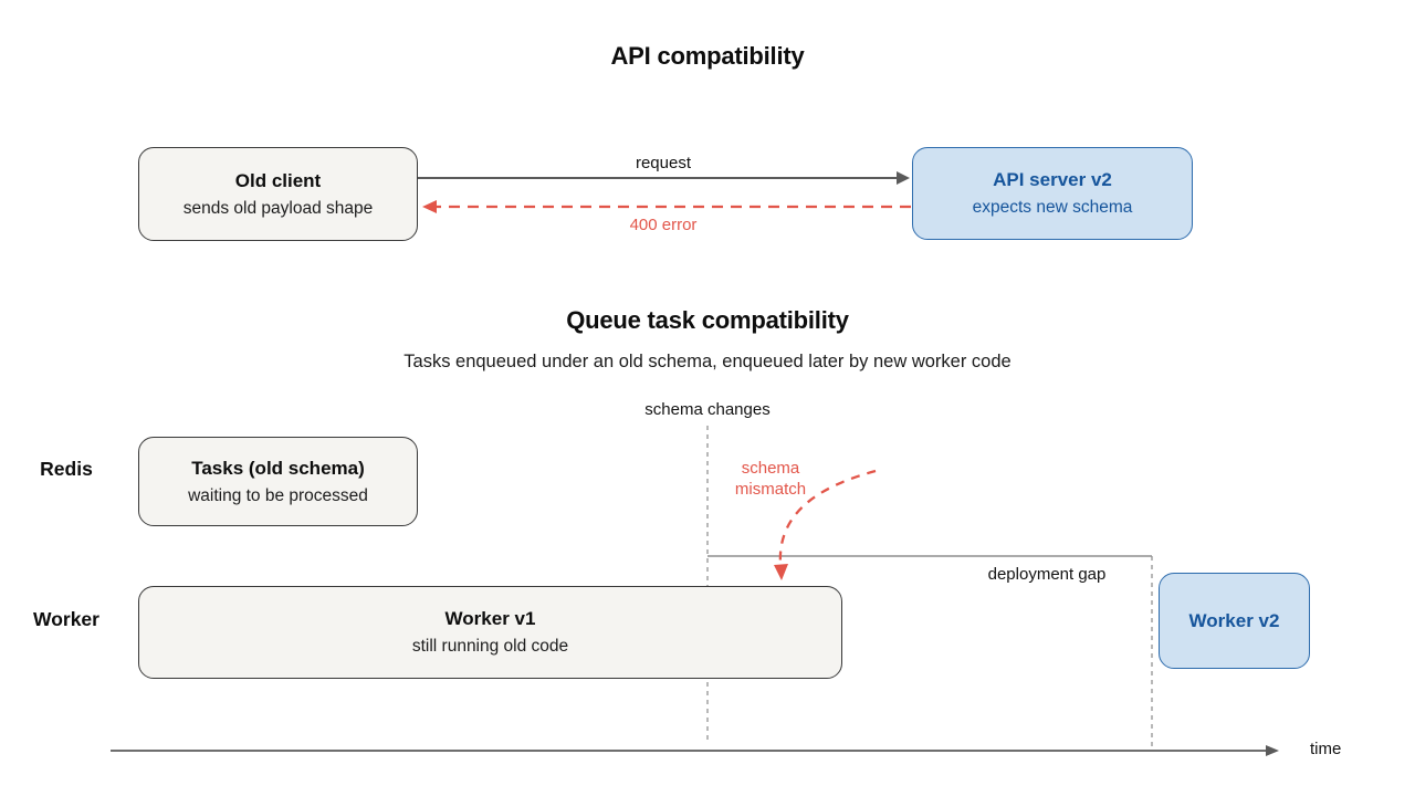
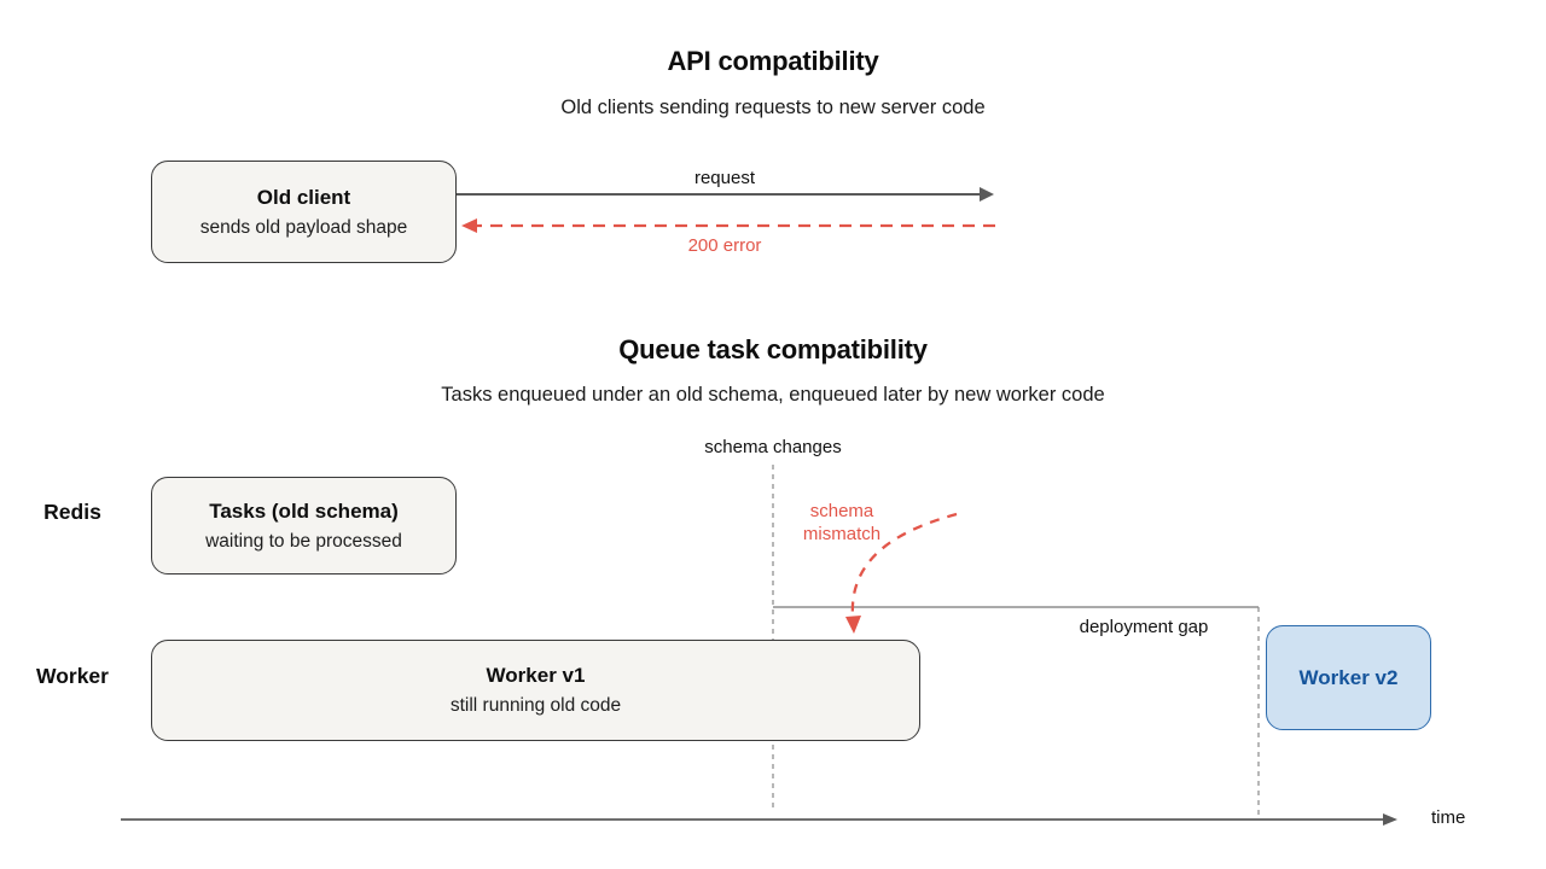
  API compatibility
+ Old clients sending requests to new server code
  Old client
  sends old payload shape
- API server v2
- expects new schema
  request
- 400 error
+ 200 error
  Queue task compatibility
  Tasks enqueued under an old schema, enqueued later by new worker code
  schema changes
  Redis
  Tasks (old schema)
  waiting to be processed
  schema
  mismatch
  deployment gap
  Worker
  Worker v1
  still running old code
  Worker v2
  time
